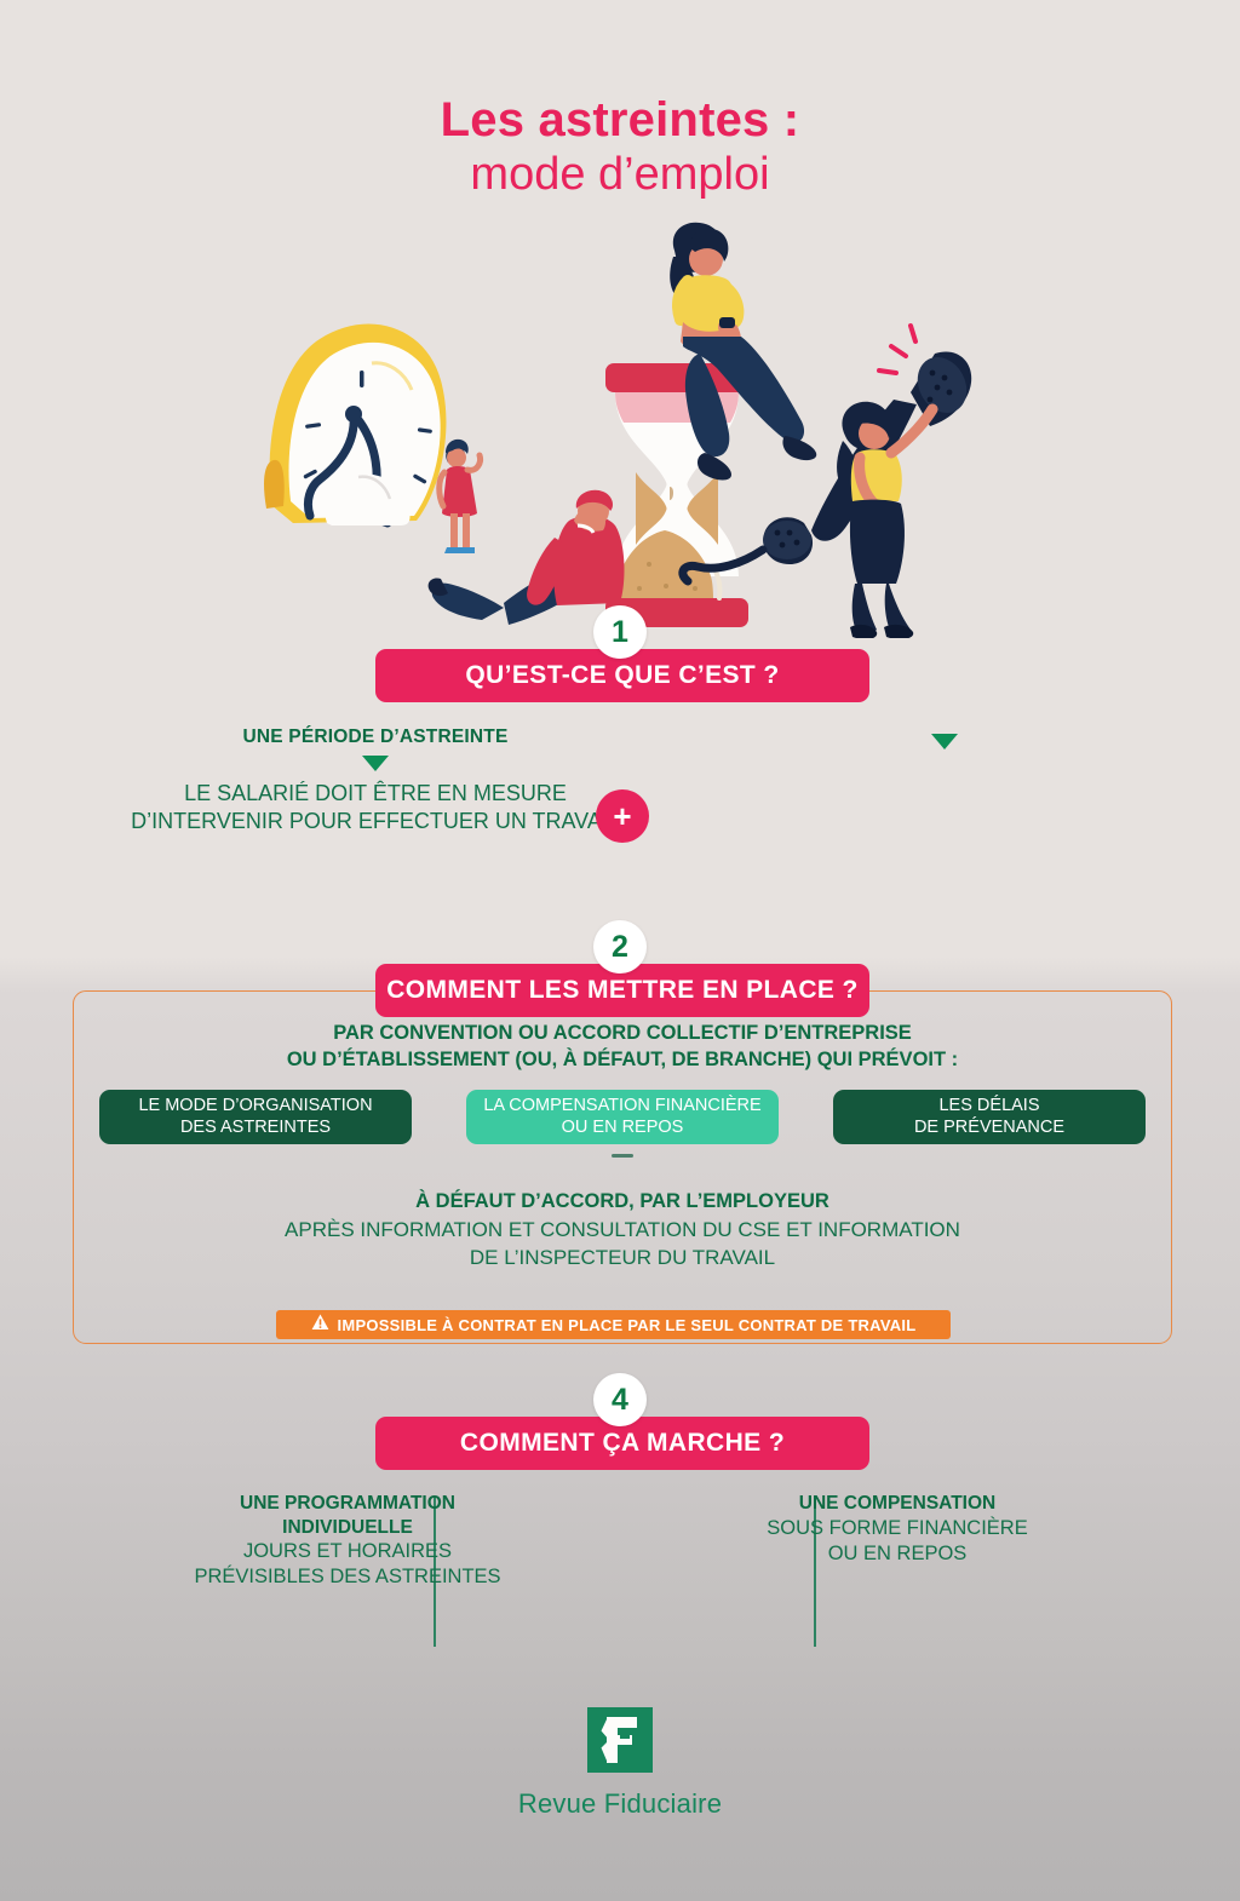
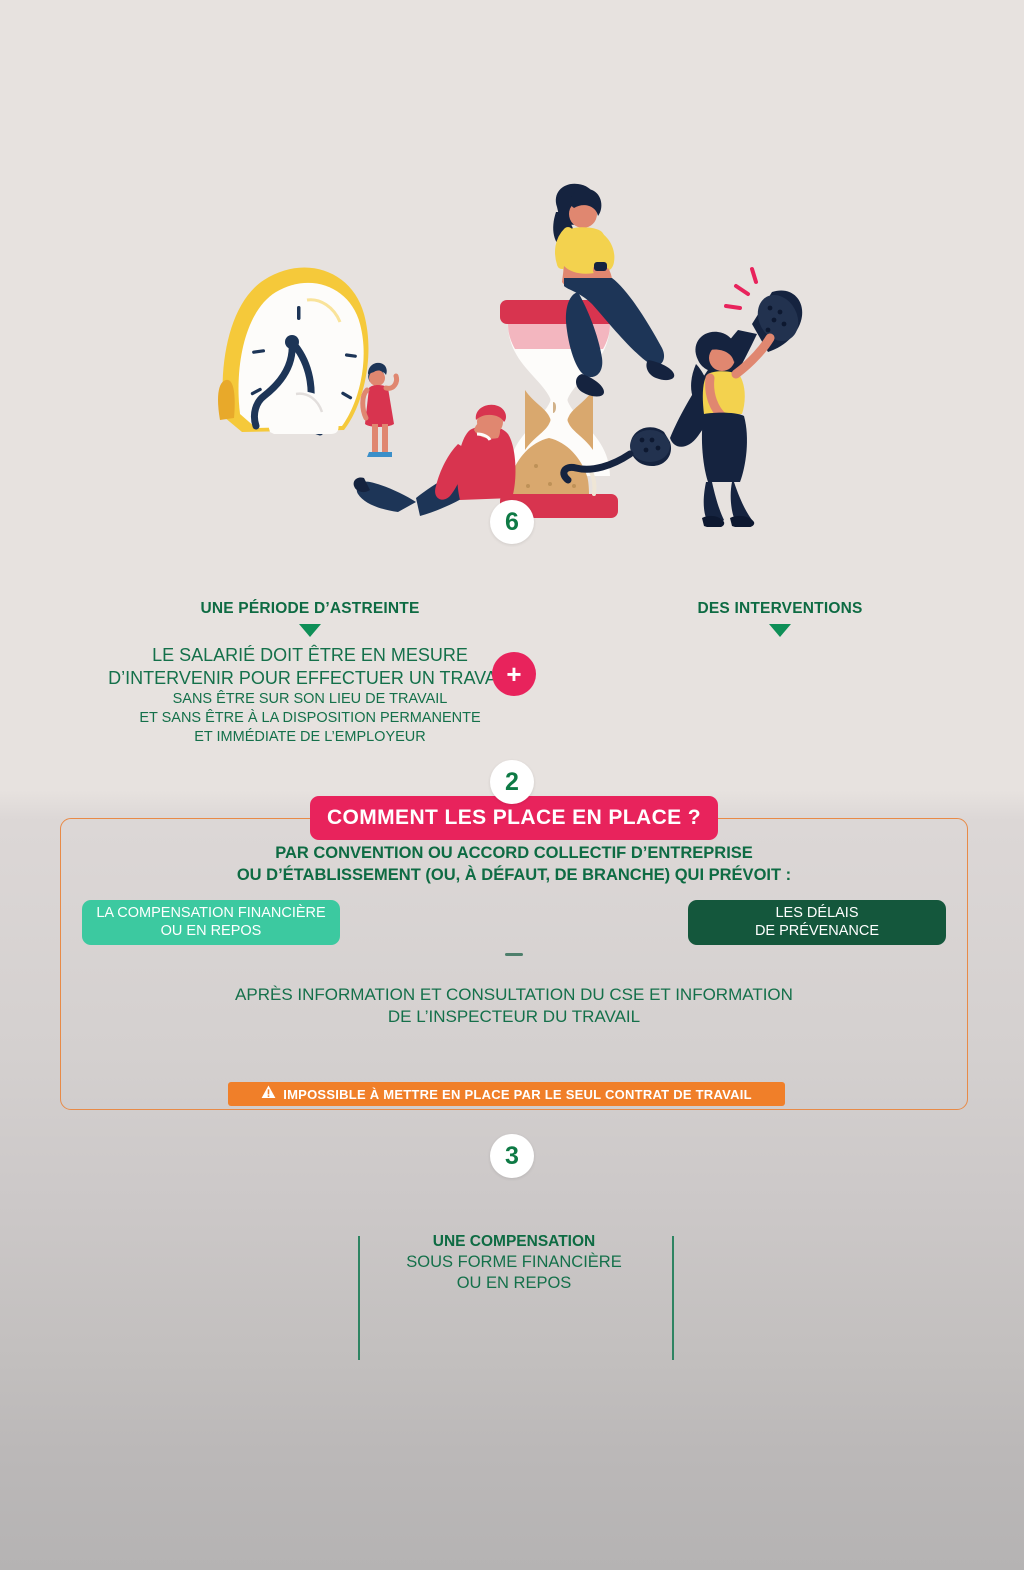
- Les astreintes :
- mode d’emploi
- 1
+ 6
- QU’EST-CE QUE C’EST ?
  UNE PÉRIODE D’ASTREINTE
  LE SALARIÉ DOIT ÊTRE EN MESURE
  D’INTERVENIR POUR EFFECTUER UN TRAVA
+ SANS ÊTRE SUR SON LIEU DE TRAVAIL
+ ET SANS ÊTRE À LA DISPOSITION PERMANENTE
+ ET IMMÉDIATE DE L’EMPLOYEUR
  +
+ DES INTERVENTIONS
  2
- COMMENT LES METTRE EN PLACE ?
+ COMMENT LES PLACE EN PLACE ?
  PAR CONVENTION OU ACCORD COLLECTIF D’ENTREPRISE
  OU D’ÉTABLISSEMENT (OU, À DÉFAUT, DE BRANCHE) QUI PRÉVOIT :
- LE MODE D’ORGANISATION
- DES ASTREINTES
  LA COMPENSATION FINANCIÈRE
  OU EN REPOS
  LES DÉLAIS
  DE PRÉVENANCE
- À DÉFAUT D’ACCORD, PAR L’EMPLOYEUR
  APRÈS INFORMATION ET CONSULTATION DU CSE ET INFORMATION
  DE L’INSPECTEUR DU TRAVAIL
- IMPOSSIBLE À CONTRAT EN PLACE PAR LE SEUL CONTRAT DE TRAVAIL
+ IMPOSSIBLE À METTRE EN PLACE PAR LE SEUL CONTRAT DE TRAVAIL
- 4
+ 3
- COMMENT ÇA MARCHE ?
- UNE PROGRAMMATION
- INDIVIDUELLE
- JOURS ET HORAIRES
- PRÉVISIBLES DES ASTREINTES
  UNE COMPENSATION
  SOUS FORME FINANCIÈRE
  OU EN REPOS
- Revue Fiduciaire
